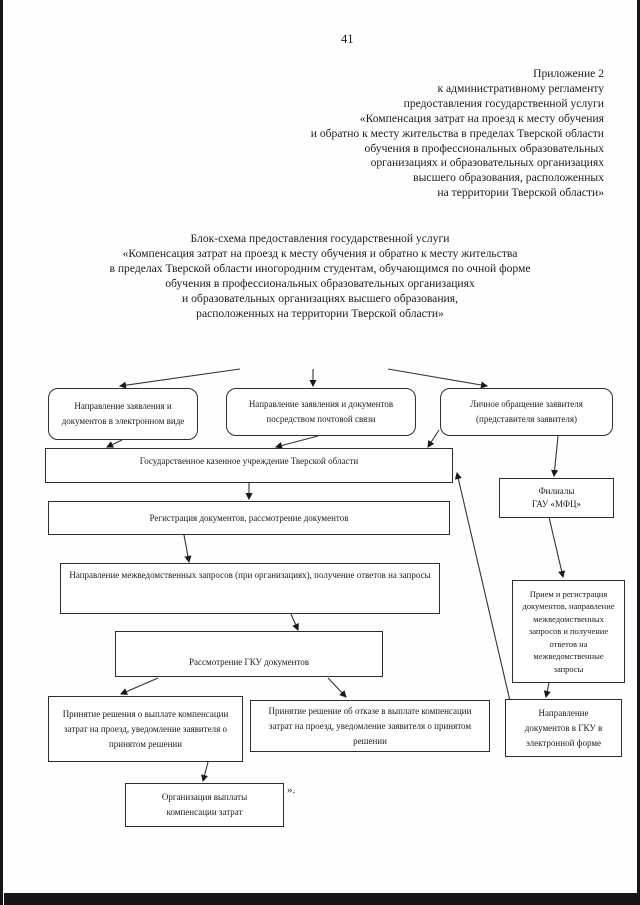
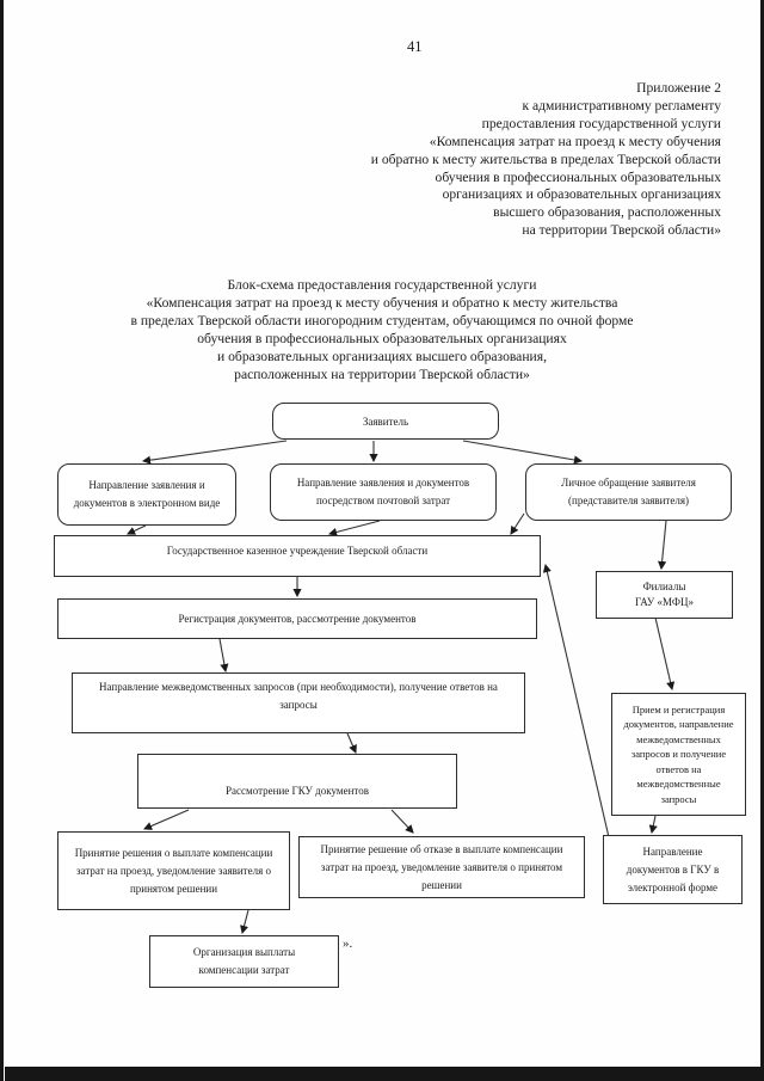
  41
  Приложение 2
  к административному регламенту
  предоставления государственной услуги
  «Компенсация затрат на проезд к месту обучения
  и обратно к месту жительства в пределах Тверской области
  обучения в профессиональных образовательных
  организациях и образовательных организациях
  высшего образования, расположенных
  на территории Тверской области»
  Блок-схема предоставления государственной услуги
  «Компенсация затрат на проезд к месту обучения и обратно к месту жительства
  в пределах Тверской области иногородним студентам, обучающимся по очной форме
  обучения в профессиональных образовательных организациях
  и образовательных организациях высшего образования,
  расположенных на территории Тверской области»
+ Заявитель
  Направление заявления и документов в электронном виде
- Направление заявления и документов посредством почтовой связи
+ Направление заявления и документов посредством почтовой затрат
  Личное обращение заявителя (представителя заявителя)
  Государственное казенное учреждение Тверской области
  Регистрация документов, рассмотрение документов
- Направление межведомственных запросов (при организациях), получение ответов на запросы
+ Направление межведомственных запросов (при необходимости), получение ответов на запросы
  Филиалы
  ГАУ «МФЦ»
  Прием и регистрация документов, направление межведомственных запросов и получение ответов на межведомственные запросы
  Рассмотрение ГКУ документов
  Принятие решения о выплате компенсации затрат на проезд, уведомление заявителя о принятом решении
  Принятие решение об отказе в выплате компенсации затрат на проезд, уведомление заявителя о принятом решении
  Направление документов в ГКУ в электронной форме
  Организация выплаты компенсации затрат
  ».
